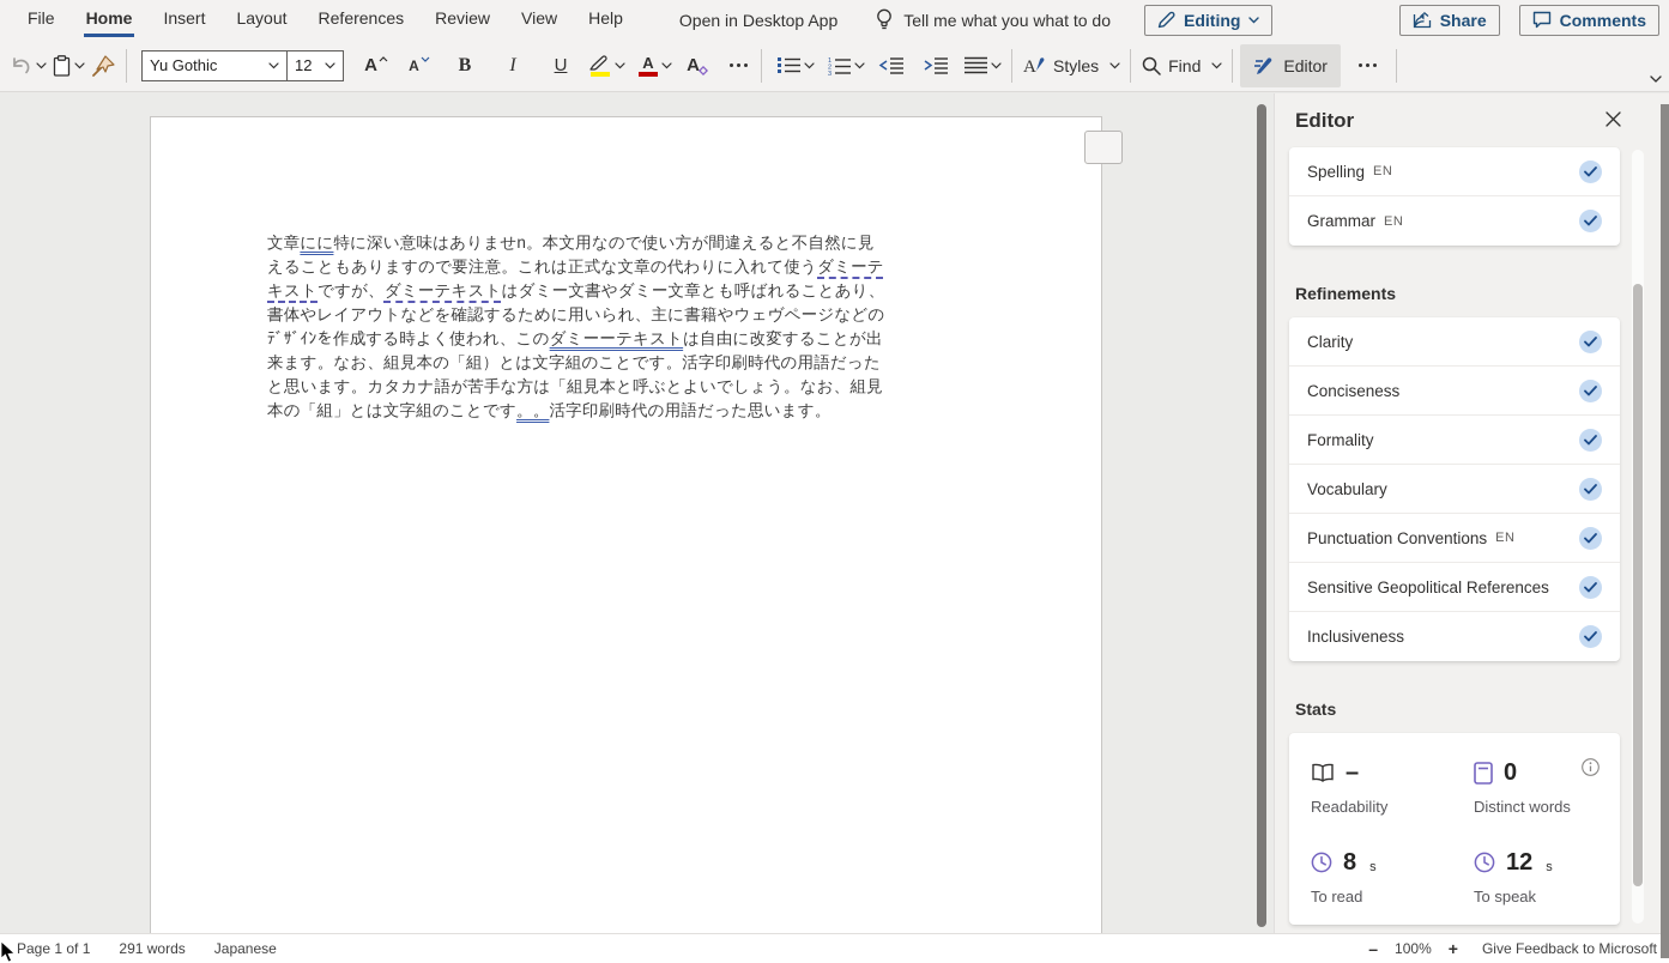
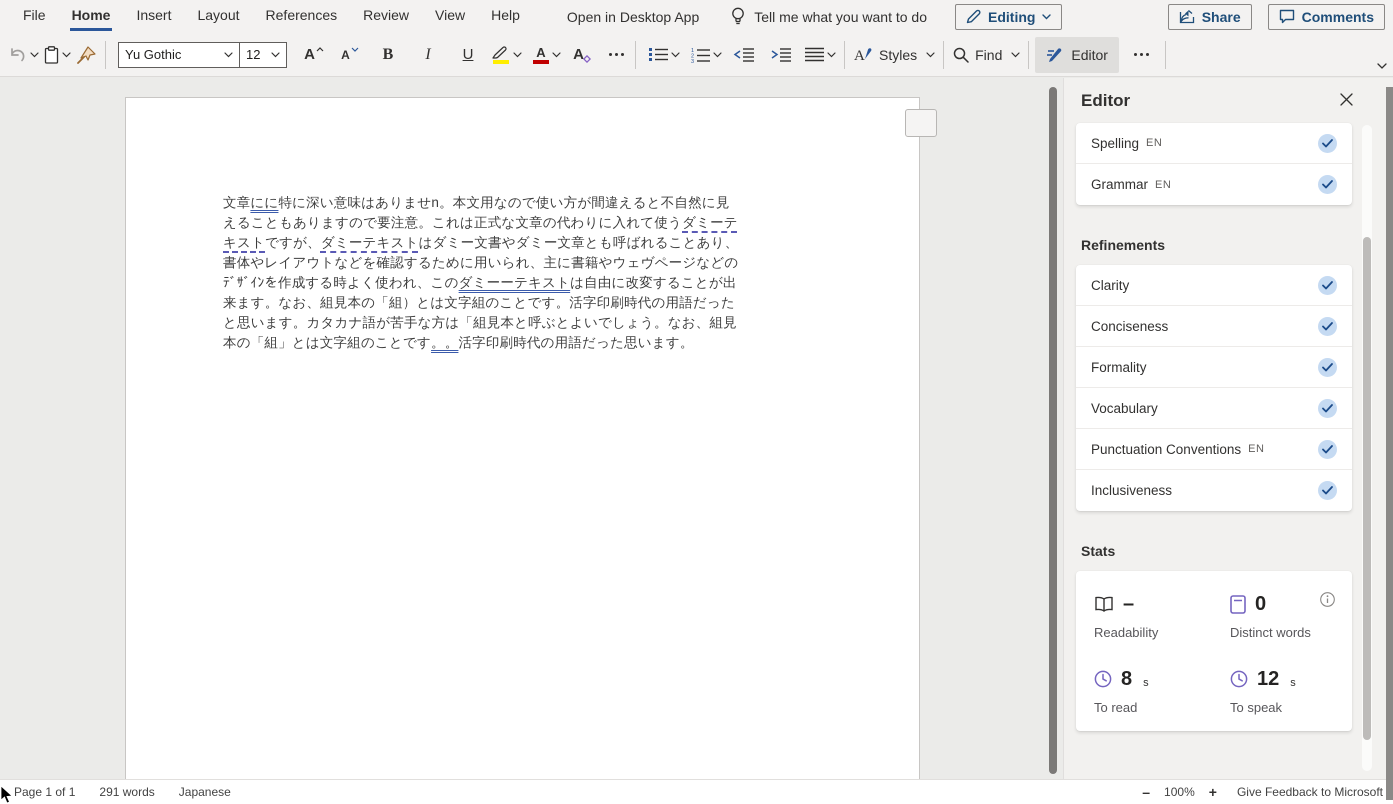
  File
  Home
  Insert
  Layout
  References
  Review
  View
  Help
  Open in Desktop App
- Tell me what you what to do
+ Tell me what you want to do
  Editing
  Share
  Comments
  Yu Gothic
  12
  A
  A
  B
  I
  U
  A
  A
  A
  Styles
  Find
  Editor
  文章にに特に深い意味はありませn。本文用なので使い方が間違えると不自然に見
  えることもありますので要注意。これは正式な文章の代わりに入れて使うダミーテ
  キストですが、ダミーテキストはダミー文書やダミー文章とも呼ばれることあり、
  書体やレイアウトなどを確認するために用いられ、主に書籍やウェヴページなどの
  ﾃﾞｻﾞｲﾝを作成する時よく使われ、このダミーーテキストは自由に改変することが出
  来ます。なお、組見本の「組）とは文字組のことです。活字印刷時代の用語だった
  と思います。カタカナ語が苦手な方は「組見本と呼ぶとよいでしょう。なお、組見
  本の「組」とは文字組のことです。。活字印刷時代の用語だった思います。
  Editor
  Spelling
  EN
  Grammar
  EN
  Refinements
  Clarity
  Conciseness
  Formality
  Vocabulary
  Punctuation Conventions
  EN
- Sensitive Geopolitical References
  Inclusiveness
  Stats
  –
  Readability
  0
  Distinct words
  8
  s
  To read
  12
  s
  To speak
  Page 1 of 1
  291 words
  Japanese
  –
  100%
  +
  Give Feedback to Microsoft
